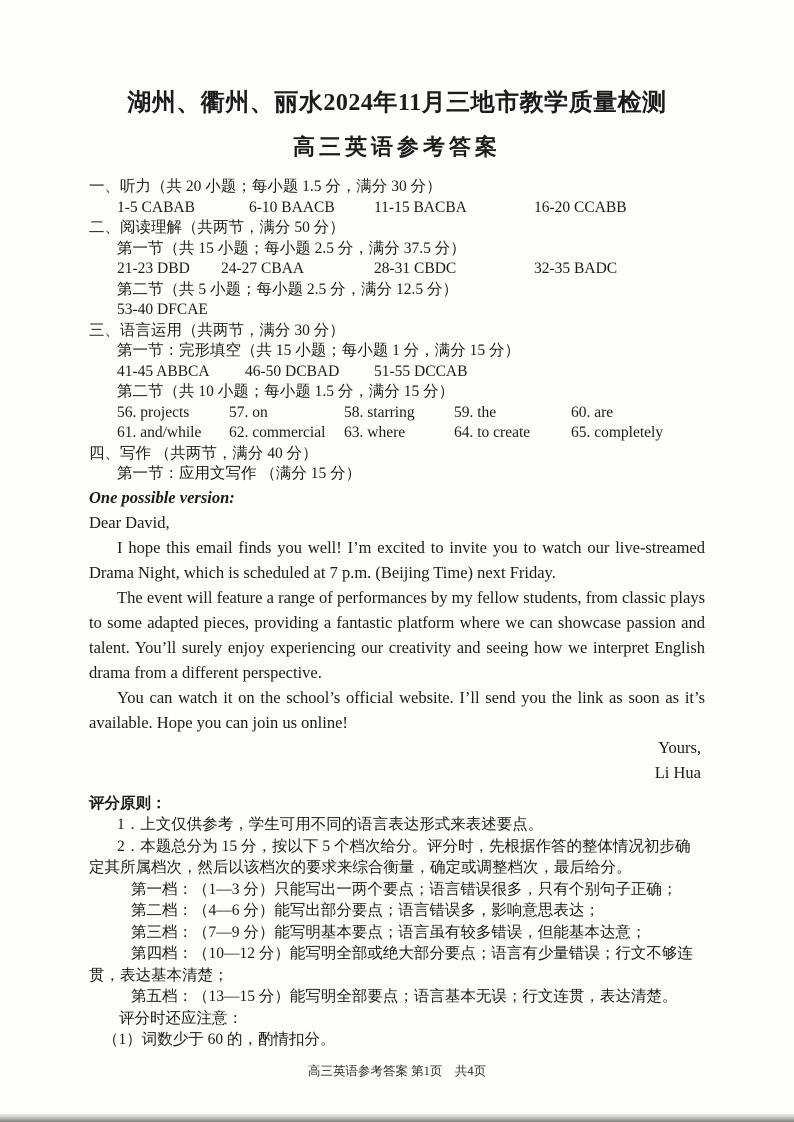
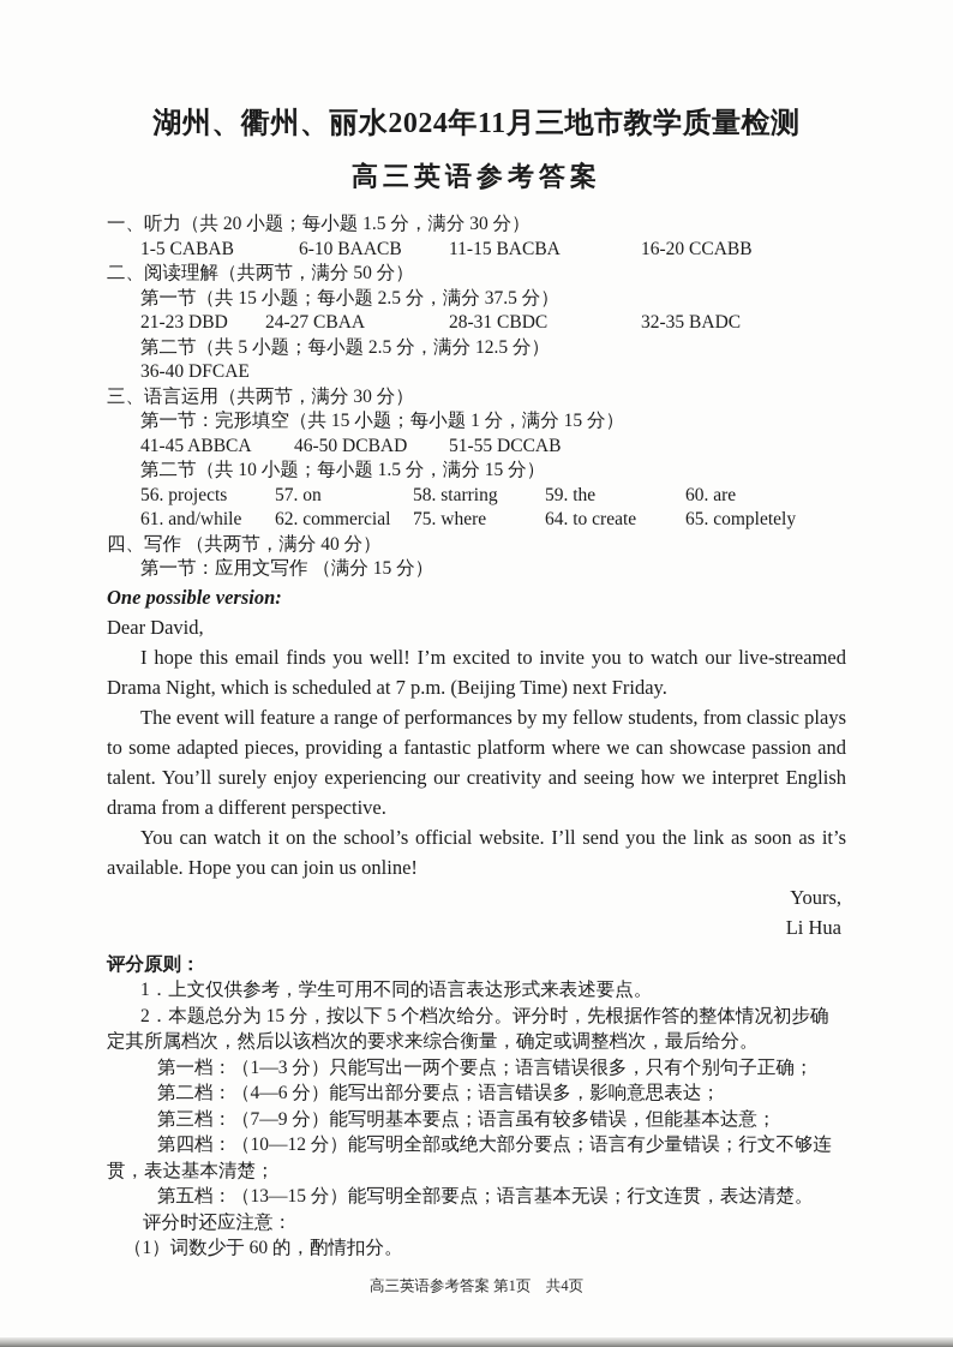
  湖州、衢州、丽水2024年11月三地市教学质量检测
  高三英语参考答案
  一、听力（共 20 小题；每小题 1.5 分，满分 30 分）
  1-5 CABAB
  6-10 BAACB
  11-15 BACBA
  16-20 CCABB
  二、阅读理解（共两节，满分 50 分）
  第一节（共 15 小题；每小题 2.5 分，满分 37.5 分）
  21-23 DBD
  24-27 CBAA
  28-31 CBDC
  32-35 BADC
  第二节（共 5 小题；每小题 2.5 分，满分 12.5 分）
- 53-40 DFCAE
+ 36-40 DFCAE
  三、语言运用（共两节，满分 30 分）
  第一节：完形填空（共 15 小题；每小题 1 分，满分 15 分）
  41-45 ABBCA
  46-50 DCBAD
  51-55 DCCAB
  第二节（共 10 小题；每小题 1.5 分，满分 15 分）
  56. projects
  57. on
  58. starring
  59. the
  60. are
  61. and/while
  62. commercial
- 63. where
+ 75. where
  64. to create
  65. completely
  四、写作 （共两节，满分 40 分）
  第一节：应用文写作 （满分 15 分）
  One possible version:
  Dear David,
  I hope this email finds you well! I’m excited to invite you to watch our live-streamed Drama Night, which is scheduled at 7 p.m. (Beijing Time) next Friday.
  The event will feature a range of performances by my fellow students, from classic plays to some adapted pieces, providing a fantastic platform where we can showcase passion and talent. You’ll surely enjoy experiencing our creativity and seeing how we interpret English drama from a different perspective.
  You can watch it on the school’s official website. I’ll send you the link as soon as it’s available. Hope you can join us online!
  Yours,
  Li Hua
  评分原则：
  1．上文仅供参考，学生可用不同的语言表达形式来表述要点。
  2．本题总分为 15 分，按以下 5 个档次给分。评分时，先根据作答的整体情况初步确定其所属档次，然后以该档次的要求来综合衡量，确定或调整档次，最后给分。
  第一档：（1—3 分）只能写出一两个要点；语言错误很多，只有个别句子正确；
  第二档：（4—6 分）能写出部分要点；语言错误多，影响意思表达；
  第三档：（7—9 分）能写明基本要点；语言虽有较多错误，但能基本达意；
  第四档：（10—12 分）能写明全部或绝大部分要点；语言有少量错误；行文不够连贯，表达基本清楚；
  第五档：（13—15 分）能写明全部要点；语言基本无误；行文连贯，表达清楚。
  评分时还应注意：
  （1）词数少于 60 的，酌情扣分。
  高三英语参考答案 第1页 共4页
